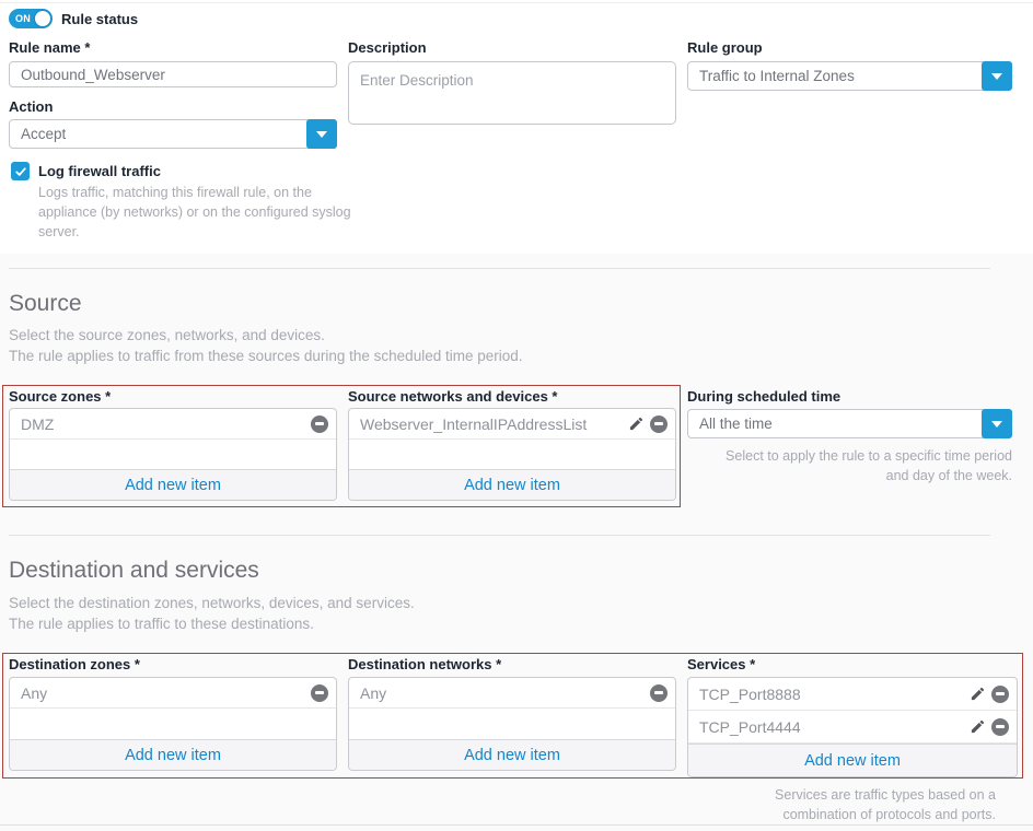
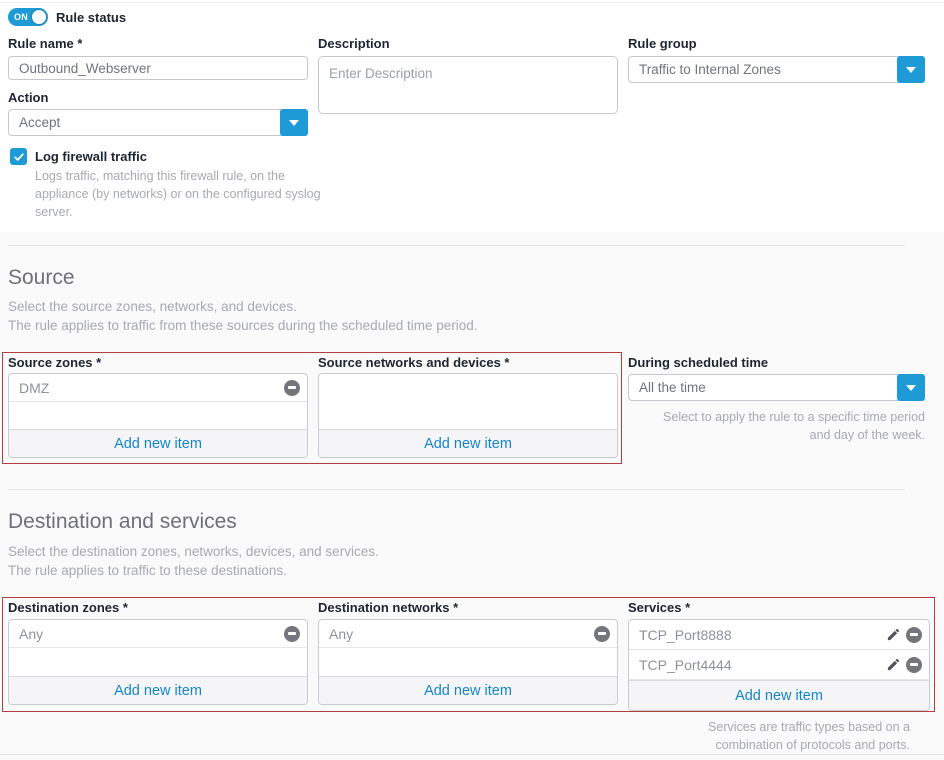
  ON
  Rule status
  Rule name *
  Description
  Rule group
  Outbound_Webserver
  Enter Description
  Traffic to Internal Zones
  Action
  Accept
  Log firewall traffic
  Logs traffic, matching this firewall rule, on the
  appliance (by networks) or on the configured syslog
  server.
  Source
  Select the source zones, networks, and devices.
  The rule applies to traffic from these sources during the scheduled time period.
  Source zones *
  DMZ
  Add new item
  Source networks and devices *
- Webserver_InternalIPAddressList
  Add new item
  During scheduled time
  All the time
  Select to apply the rule to a specific time period
  and day of the week.
  Destination and services
  Select the destination zones, networks, devices, and services.
  The rule applies to traffic to these destinations.
  Destination zones *
  Any
  Add new item
  Destination networks *
  Any
  Add new item
  Services *
  TCP_Port8888
  TCP_Port4444
  Add new item
  Services are traffic types based on a
  combination of protocols and ports.
